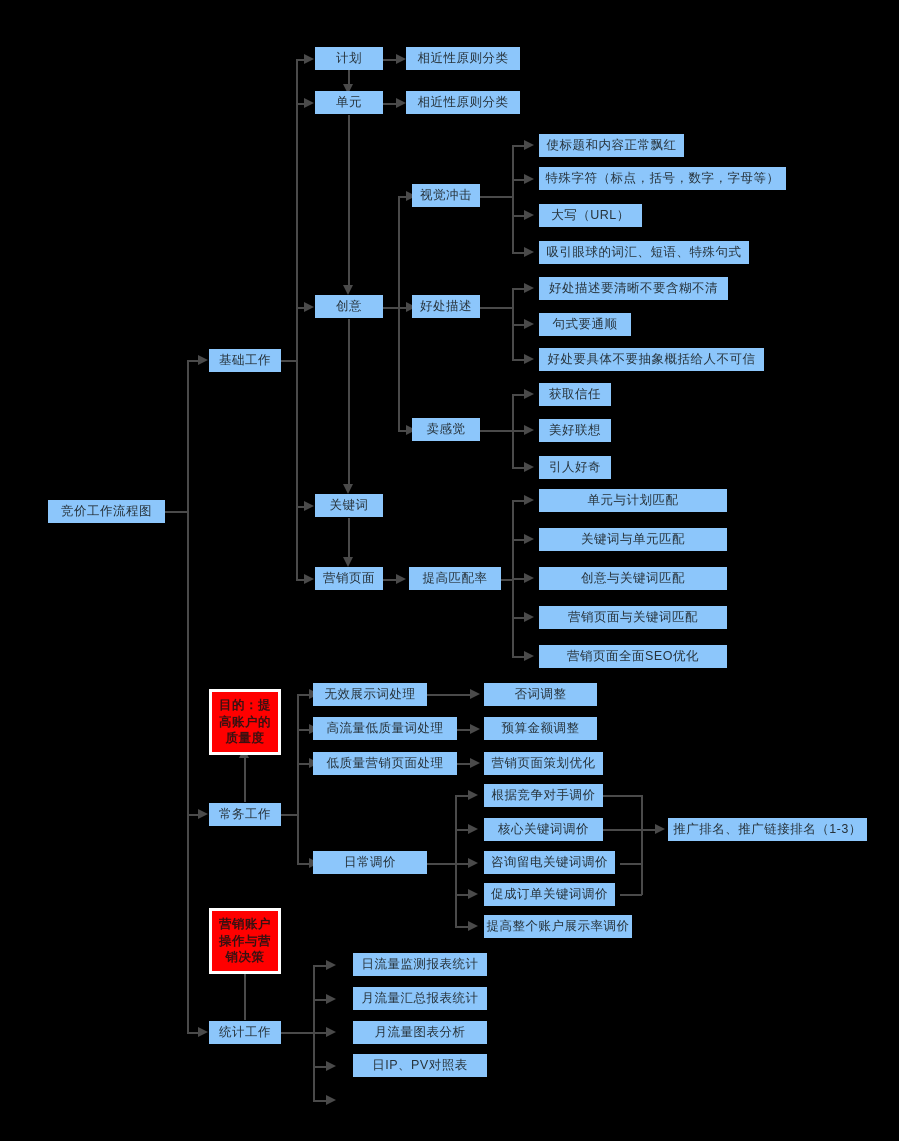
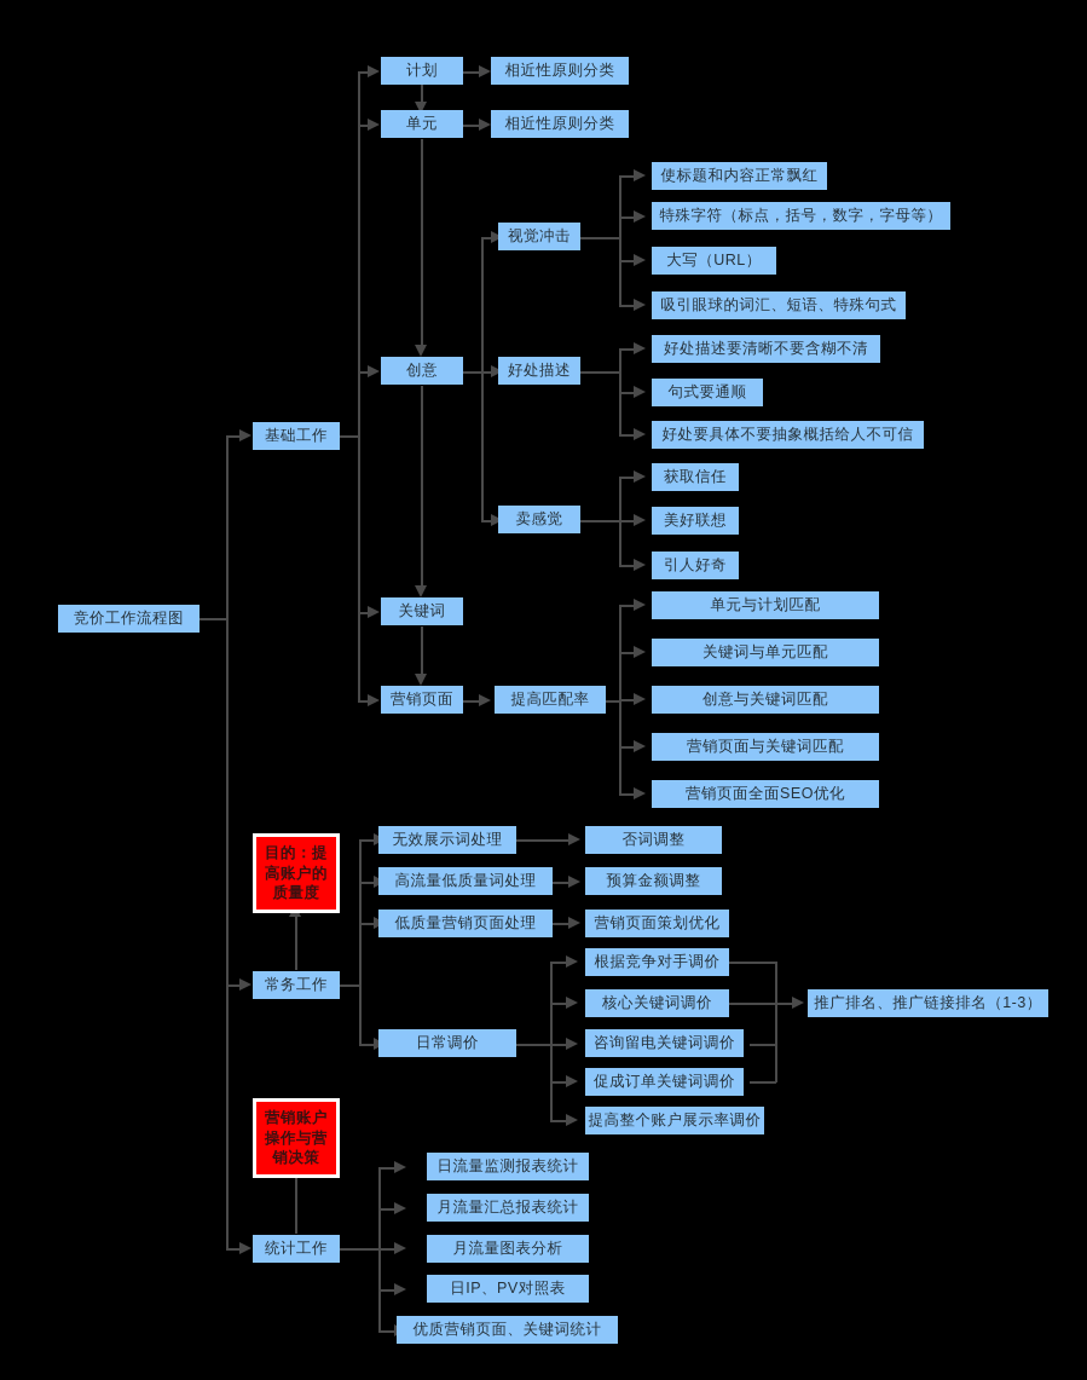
  竞价工作流程图
  基础工作
  常务工作
  统计工作
  目的：提
  高账户的
  质量度
  营销账户
  操作与营
  销决策
  计划
  相近性原则分类
  单元
  相近性原则分类
  创意
  关键词
  营销页面
  视觉冲击
  好处描述
  卖感觉
  使标题和内容正常飘红
  特殊字符（标点，括号，数字，字母等）
  大写（URL）
  吸引眼球的词汇、短语、特殊句式
  好处描述要清晰不要含糊不清
  句式要通顺
  好处要具体不要抽象概括给人不可信
  获取信任
  美好联想
  引人好奇
  提高匹配率
  单元与计划匹配
  关键词与单元匹配
  创意与关键词匹配
  营销页面与关键词匹配
  营销页面全面SEO优化
  无效展示词处理
  否词调整
  高流量低质量词处理
  预算金额调整
  低质量营销页面处理
  营销页面策划优化
  日常调价
  根据竞争对手调价
  核心关键词调价
  咨询留电关键词调价
  促成订单关键词调价
  提高整个账户展示率调价
  推广排名、推广链接排名（1-3）
  日流量监测报表统计
  月流量汇总报表统计
  月流量图表分析
  日IP、PV对照表
+ 优质营销页面、关键词统计
